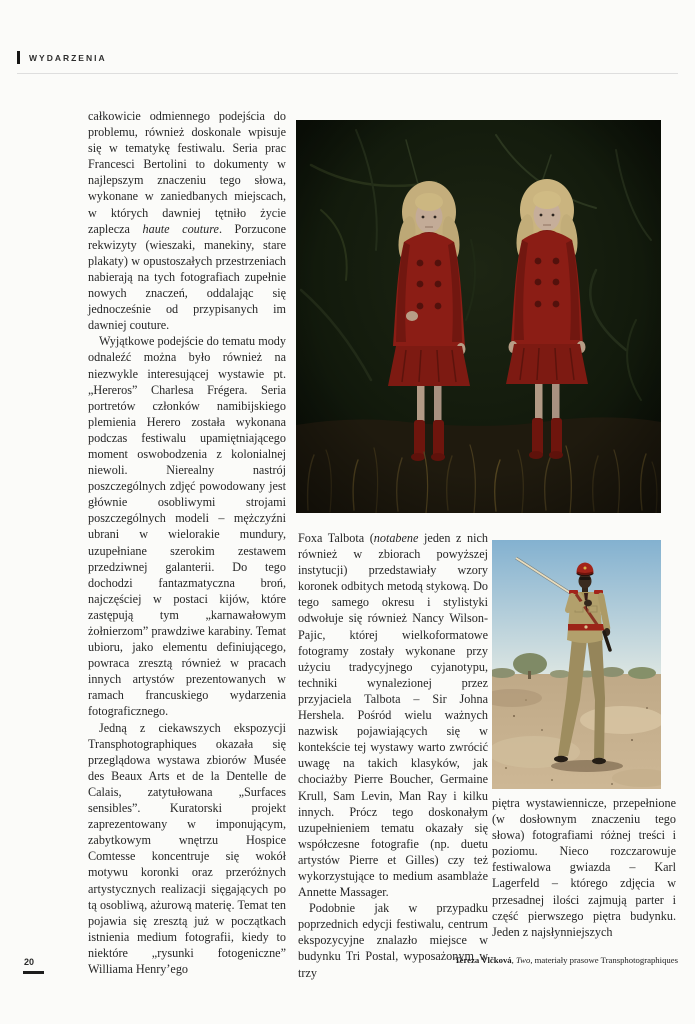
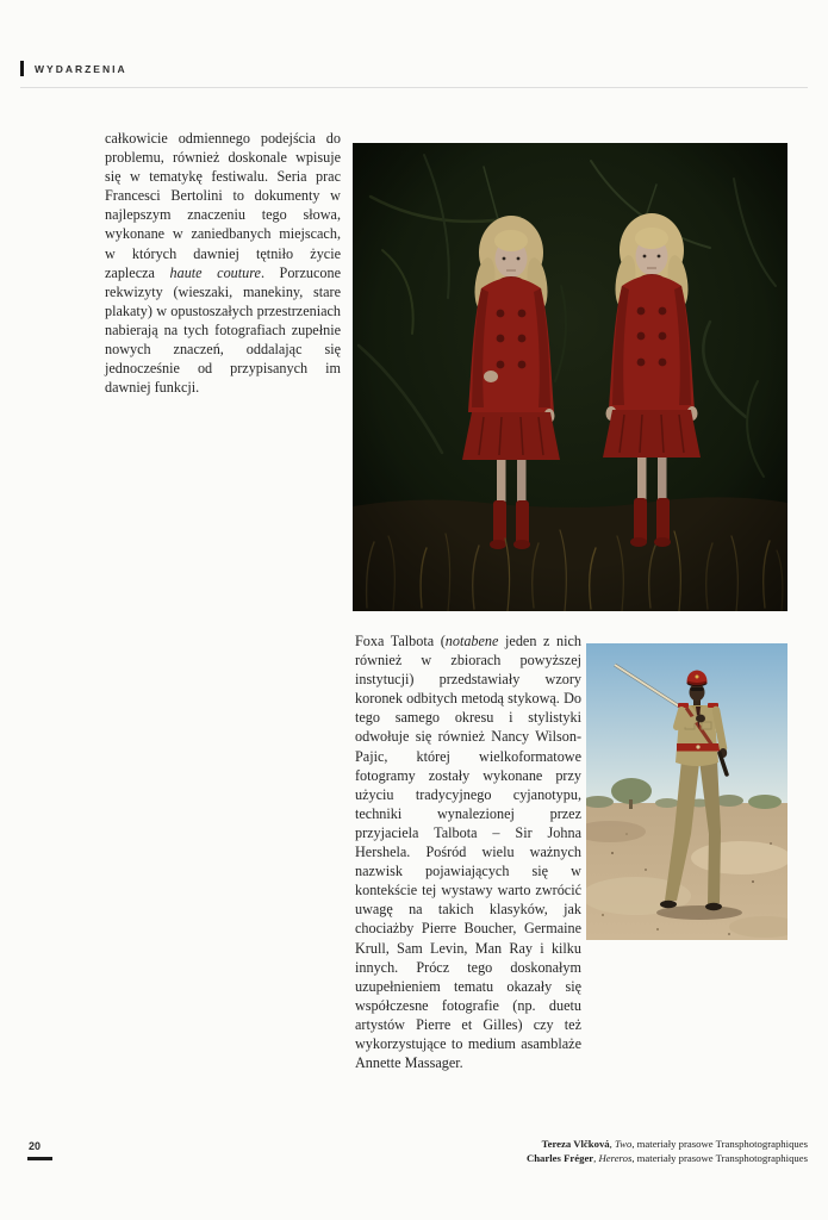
  WYDARZENIA
- całkowicie odmiennego podejścia do problemu, również doskonale wpisuje się w tematykę festiwalu. Seria prac Francesci Bertolini to dokumenty w najlepszym znaczeniu tego słowa, wykonane w zaniedbanych miejscach, w których dawniej tętniło życie zaplecza haute couture. Porzucone rekwizyty (wieszaki, manekiny, stare plakaty) w opustoszałych przestrzeniach nabierają na tych fotografiach zupełnie nowych znaczeń, oddalając się jednocześnie od przypisanych im dawniej couture.
+ całkowicie odmiennego podejścia do problemu, również doskonale wpisuje się w tematykę festiwalu. Seria prac Francesci Bertolini to dokumenty w najlepszym znaczeniu tego słowa, wykonane w zaniedbanych miejscach, w których dawniej tętniło życie zaplecza haute couture. Porzucone rekwizyty (wieszaki, manekiny, stare plakaty) w opustoszałych przestrzeniach nabierają na tych fotografiach zupełnie nowych znaczeń, oddalając się jednocześnie od przypisanych im dawniej funkcji.
- Wyjątkowe podejście do tematu mody odnaleźć można było również na niezwykle interesującej wystawie pt. „Hereros” Charlesa Frégera. Seria portretów członków namibijskiego plemienia Herero została wykonana podczas festiwalu upamiętniającego moment oswobodzenia z kolonialnej niewoli. Nierealny nastrój poszczególnych zdjęć powodowany jest głównie osobliwymi strojami poszczególnych modeli – mężczyźni ubrani w wielorakie mundury, uzupełniane szerokim zestawem przedziwnej galanterii. Do tego dochodzi fantazmatyczna broń, najczęściej w postaci kijów, które zastępują tym „karnawałowym żołnierzom” prawdziwe karabiny. Temat ubioru, jako elementu definiującego, powraca zresztą również w pracach innych artystów prezentowanych w ramach francuskiego wydarzenia fotograficznego.
- Jedną z ciekawszych ekspozycji Transphotographiques okazała się przeglądowa wystawa zbiorów Musée des Beaux Arts et de la Dentelle de Calais, zatytułowana „Surfaces sensibles”. Kuratorski projekt zaprezentowany w imponującym, zabytkowym wnętrzu Hospice Comtesse koncentruje się wokół motywu koronki oraz przeróżnych artystycznych realizacji sięgających po tą osobliwą, ażurową materię. Temat ten pojawia się zresztą już w początkach istnienia medium fotografii, kiedy to niektóre „rysunki fotogeniczne” Williama Henry’ego
  Foxa Talbota (notabene jeden z nich również w zbiorach powyższej instytucji) przedstawiały wzory koronek odbitych metodą stykową. Do tego samego okresu i stylistyki odwołuje się również Nancy Wilson-Pajic, której wielkoformatowe fotogramy zostały wykonane przy użyciu tradycyjnego cyjanotypu, techniki wynalezionej przez przyjaciela Talbota – Sir Johna Hershela. Pośród wielu ważnych nazwisk pojawiających się w kontekście tej wystawy warto zwrócić uwagę na takich klasyków, jak chociażby Pierre Boucher, Germaine Krull, Sam Levin, Man Ray i kilku innych. Prócz tego doskonałym uzupełnieniem tematu okazały się współczesne fotografie (np. duetu artystów Pierre et Gilles) czy też wykorzystujące to medium asamblaże Annette Massager.
- Podobnie jak w przypadku poprzednich edycji festiwalu, centrum ekspozycyjne znalazło miejsce w budynku Tri Postal, wyposażonym w trzy
- piętra wystawiennicze, przepełnione (w dosłownym znaczeniu tego słowa) fotografiami różnej treści i poziomu. Nieco rozczarowuje festiwalowa gwiazda – Karl Lagerfeld – którego zdjęcia w przesadnej ilości zajmują parter i część pierwszego piętra budynku. Jeden z najsłynniejszych
  20
  Tereza Vlčková, Two, materiały prasowe Transphotographiques
+ Charles Fréger, Hereros, materiały prasowe Transphotographiques
